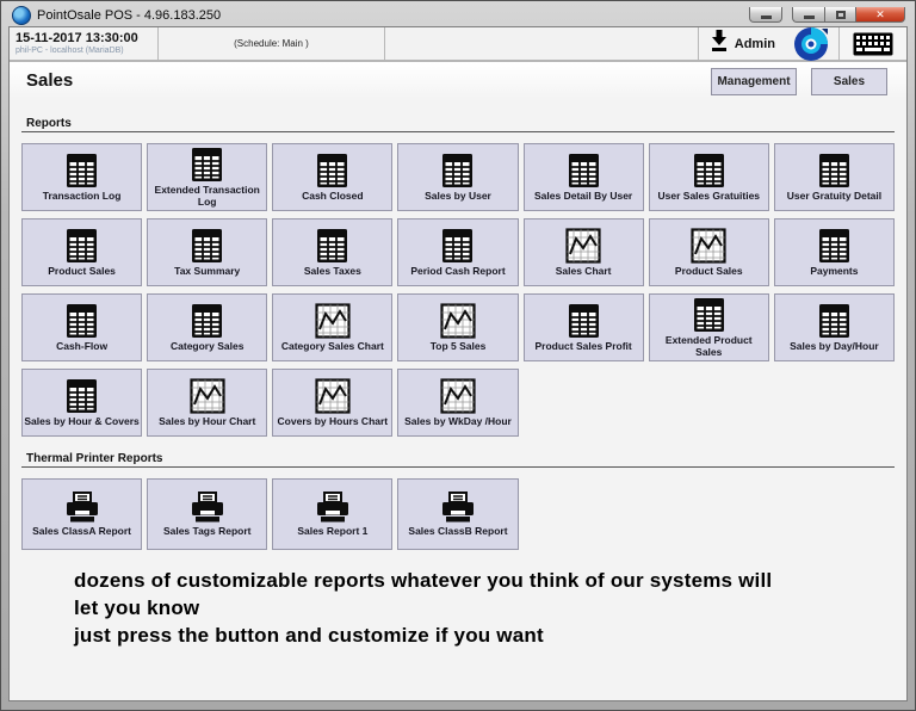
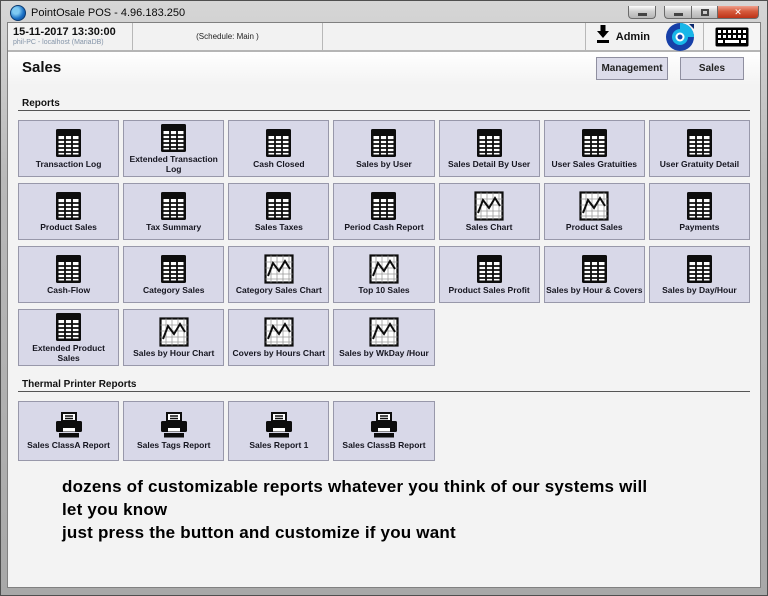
  PointOsale POS - 4.96.183.250
  ✕
  15-11-2017 13:30:00
  (Schedule: Main )
  Admin
  Sales
  Management
  Sales
  Reports
  Transaction Log
  Extended Transaction Log
  Cash Closed
  Sales by User
  Sales Detail By User
  User Sales Gratuities
  User Gratuity Detail
  Product Sales
  Tax Summary
  Sales Taxes
  Period Cash Report
  Sales Chart
  Product Sales
  Payments
  Cash-Flow
  Category Sales
  Category Sales Chart
- Top 5 Sales
+ Top 10 Sales
  Product Sales Profit
- Extended Product Sales
+ Sales by Hour & Covers
  Sales by Day/Hour
- Sales by Hour & Covers
+ Extended Product Sales
  Sales by Hour Chart
  Covers by Hours Chart
  Sales by WkDay /Hour
  Thermal Printer Reports
  Sales ClassA Report
  Sales Tags Report
  Sales Report 1
  Sales ClassB Report
  dozens of customizable reports whatever you think of our systems will
  let you know
  just press the button and customize if you want
